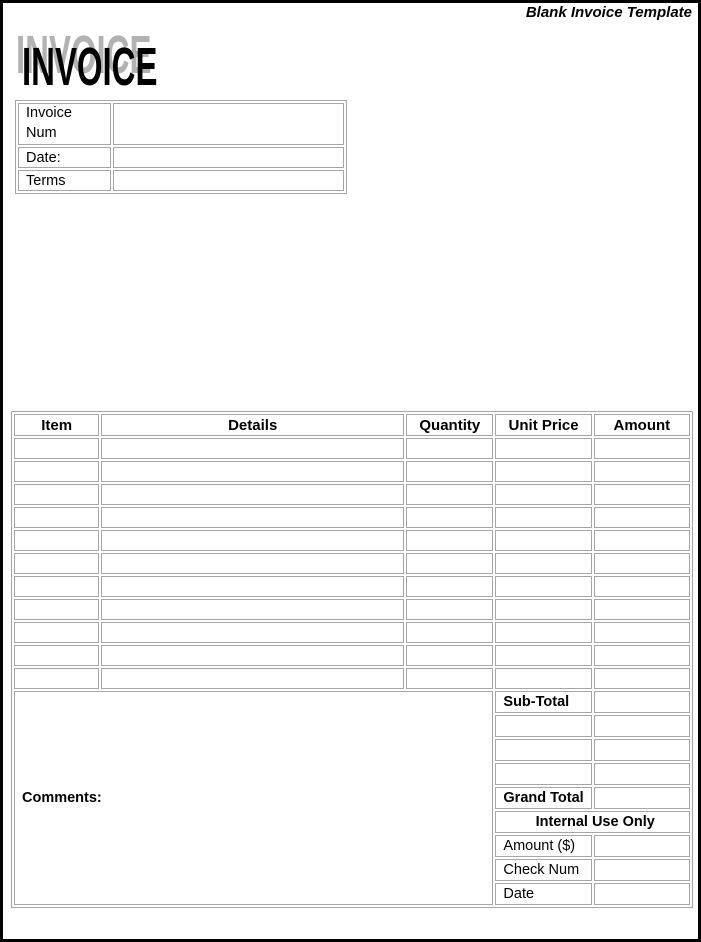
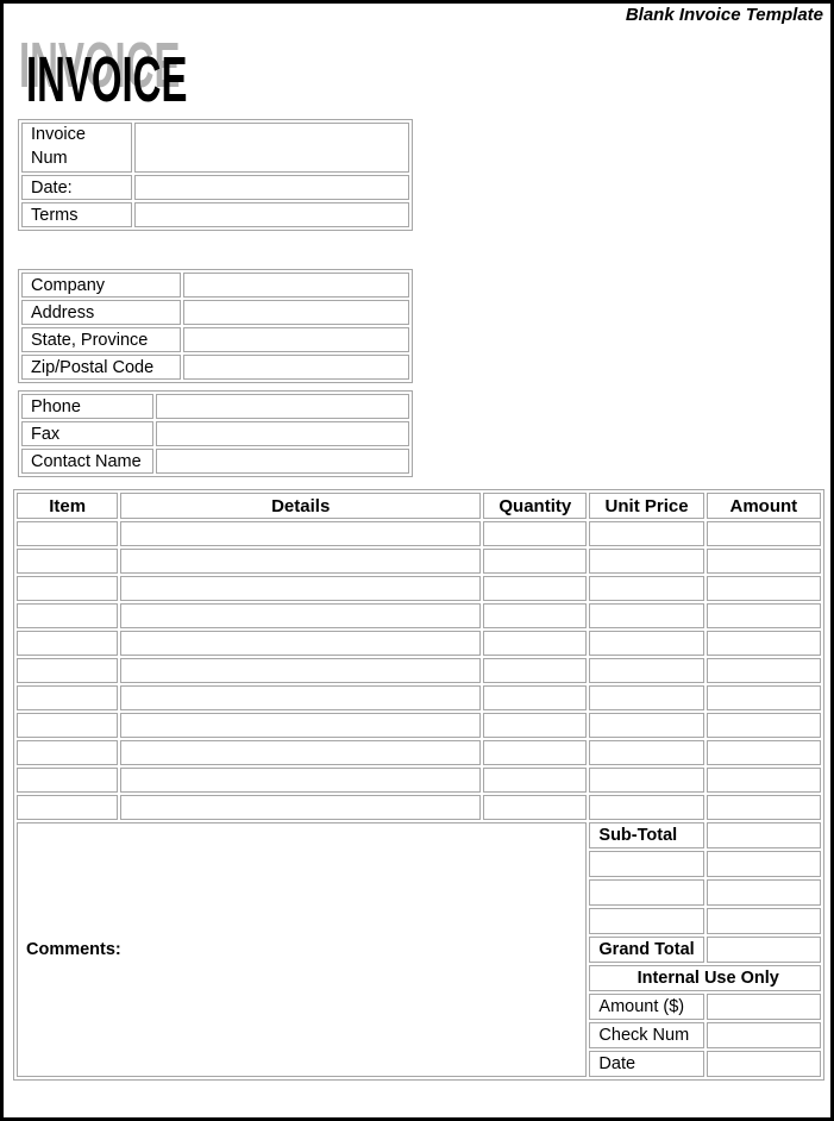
  Blank Invoice Template
  INVOICE
  INVOICE
  Invoice Num
  Date:
  Terms
+ Company
+ Address
+ State, Province
+ Zip/Postal Code
+ Phone
+ Fax
+ Contact Name
  Item	Details	Quantity	Unit Price	Amount
  Comments:	Sub-Total
  Grand Total
  Internal Use Only
  Amount ($)
  Check Num
  Date
